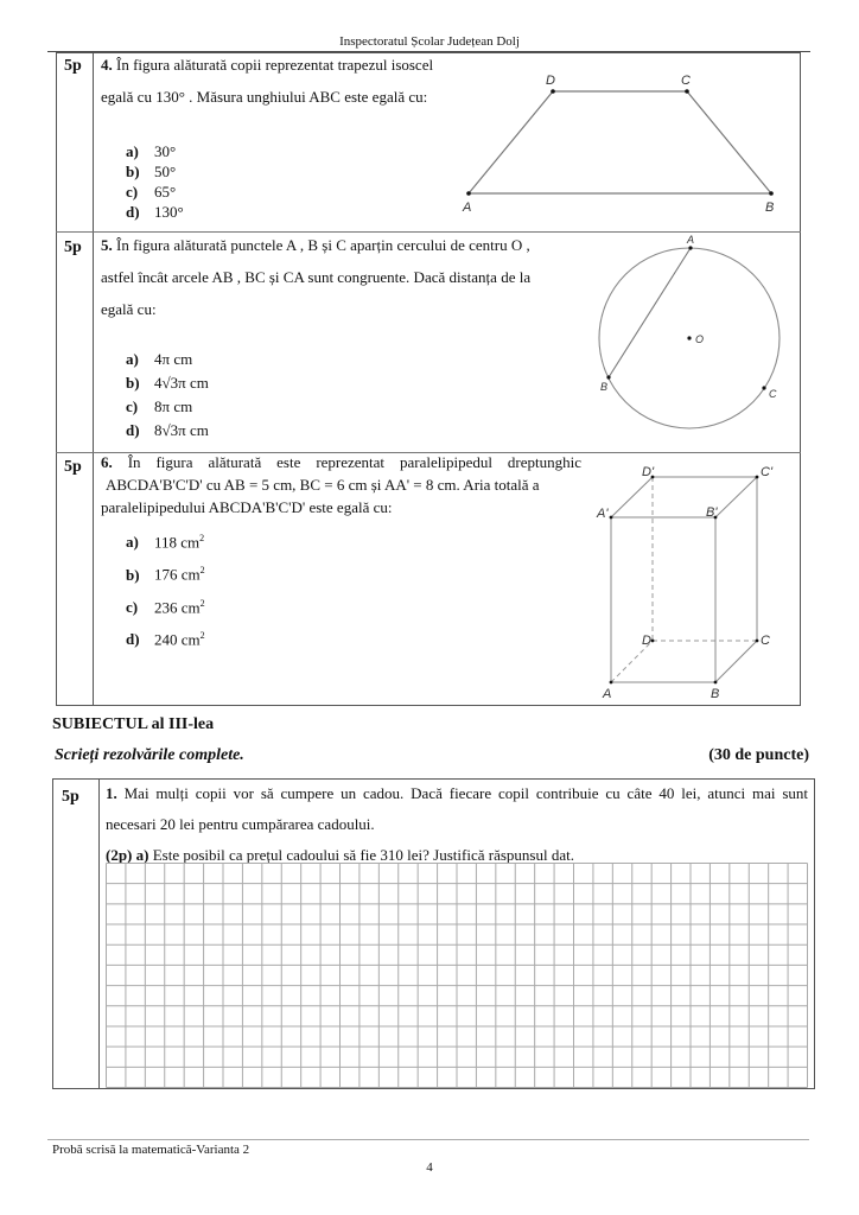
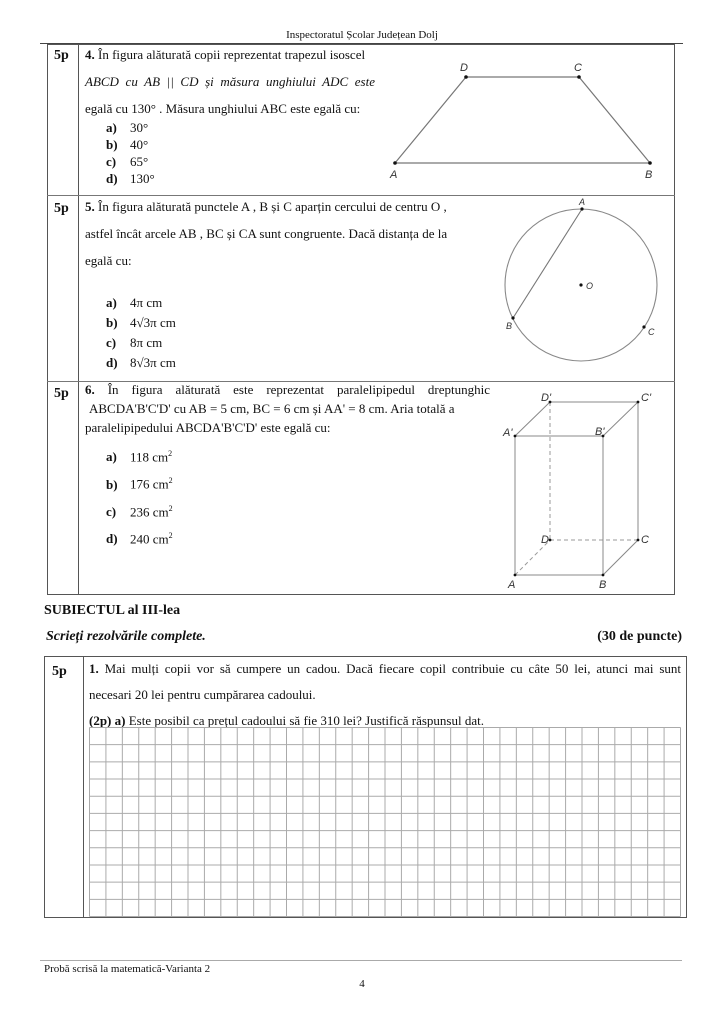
  Inspectoratul Școlar Județean Dolj
  5p
  4. În figura alăturată copii reprezentat trapezul isoscel
+ ABCD cu AB || CD și măsura unghiului ADC este
  egală cu 130° . Măsura unghiului ABC este egală cu:
  a) 30°
- b) 50°
+ b) 40°
  c) 65°
  d) 130°
  D
  C
  A
  B
  5p
  5. În figura alăturată punctele A , B și C aparțin cercului de centru O ,
  astfel încât arcele AB , BC și CA sunt congruente. Dacă distanța de la
  egală cu:
  a) 4π cm
  b) 4√3π cm
  c) 8π cm
  d) 8√3π cm
  A
  B
  C
  O
  5p
  6. În figura alăturată este reprezentat paralelipipedul dreptunghic
  ABCDA'B'C'D' cu AB = 5 cm, BC = 6 cm și AA' = 8 cm. Aria totală a
  paralelipipedului ABCDA'B'C'D' este egală cu:
  a) 118 cm2
  b) 176 cm2
  c) 236 cm2
  d) 240 cm2
  D'
  C'
  A'
  B'
  D
  C
  A
  B
  SUBIECTUL al III-lea
  Scrieți rezolvările complete.
  (30 de puncte)
  5p
- 1. Mai mulți copii vor să cumpere un cadou. Dacă fiecare copil contribuie cu câte 40 lei, atunci mai sunt
+ 1. Mai mulți copii vor să cumpere un cadou. Dacă fiecare copil contribuie cu câte 50 lei, atunci mai sunt
  necesari 20 lei pentru cumpărarea cadoului.
  (2p) a) Este posibil ca prețul cadoului să fie 310 lei? Justifică răspunsul dat.
  Probă scrisă la matematică-Varianta 2
  4
